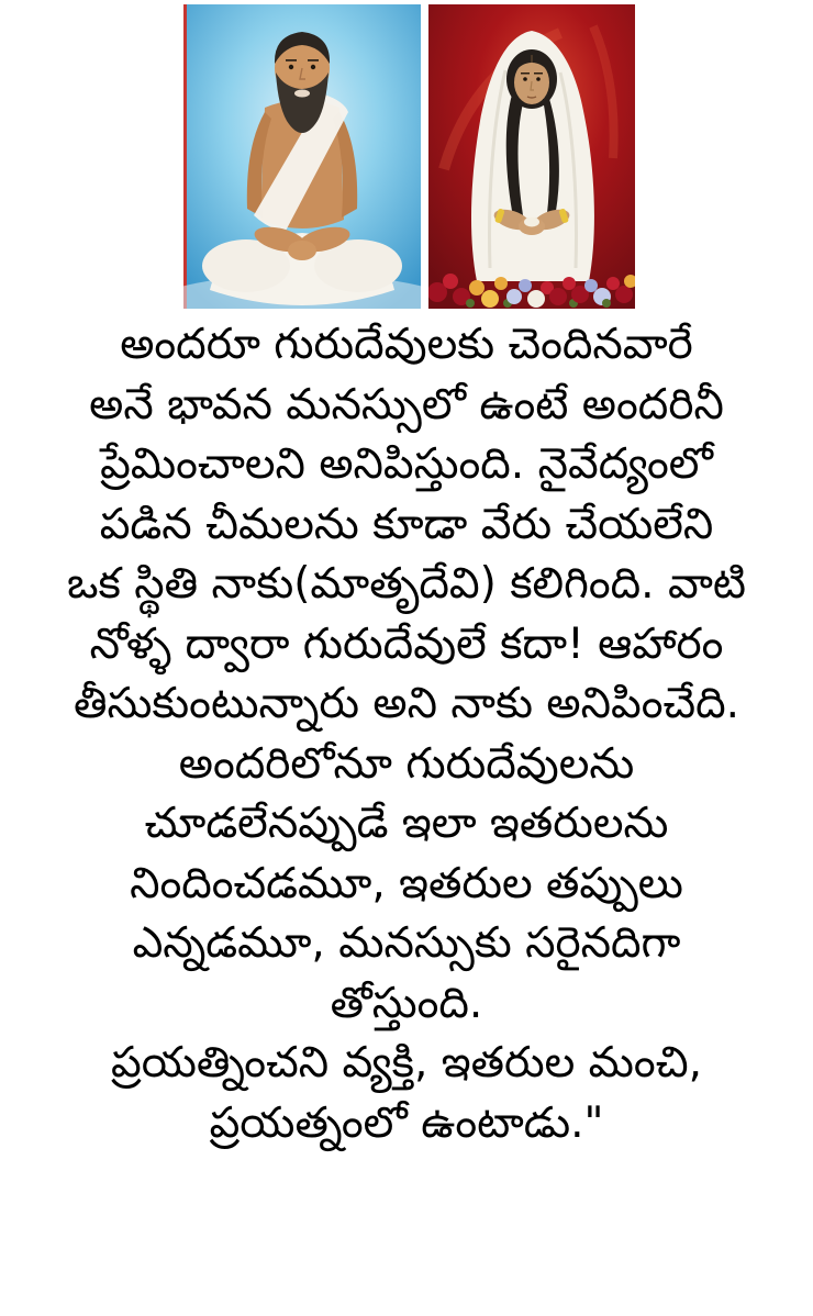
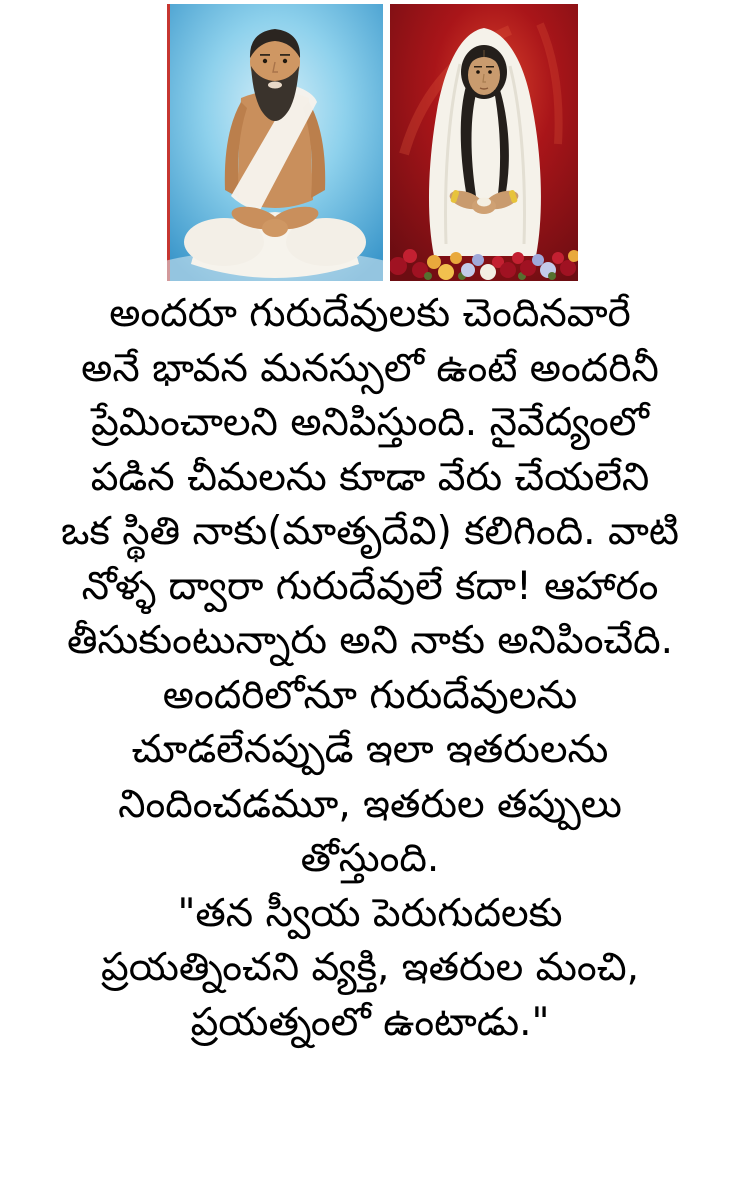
  అందరూ గురుదేవులకు చెందినవారే
  అనే భావన మనస్సులో ఉంటే అందరినీ
  ప్రేమించాలని అనిపిస్తుంది. నైవేద్యంలో
  పడిన చీమలను కూడా వేరు చేయలేని
  ఒక స్థితి నాకు(మాతృదేవి) కలిగింది. వాటి
  నోళ్ళ ద్వారా గురుదేవులే కదా! ఆహారం
  తీసుకుంటున్నారు అని నాకు అనిపించేది.
  అందరిలోనూ గురుదేవులను
  చూడలేనప్పుడే ఇలా ఇతరులను
  నిందించడమూ, ఇతరుల తప్పులు
- ఎన్నడమూ, మనస్సుకు సరైనదిగా
  తోస్తుంది.
+ "తన స్వీయ పెరుగుదలకు
  ప్రయత్నించని వ్యక్తి, ఇతరుల మంచి,
  ప్రయత్నంలో ఉంటాడు."
